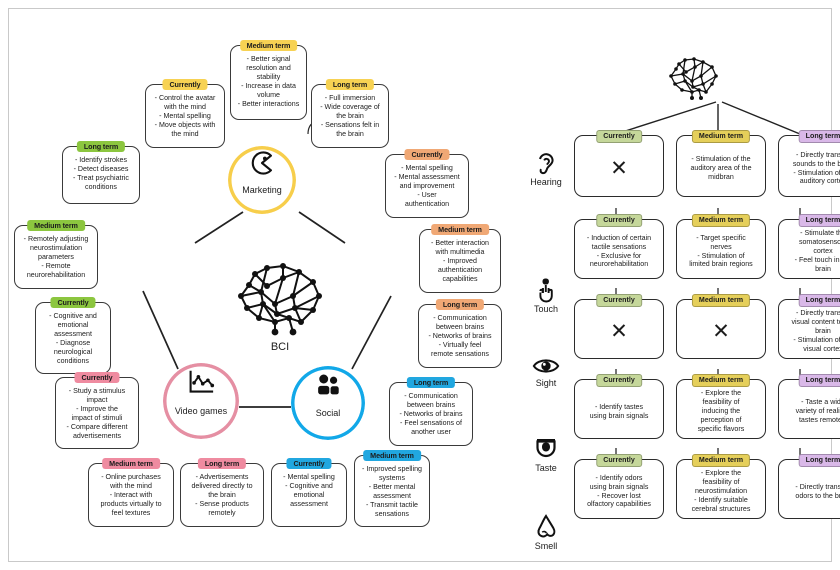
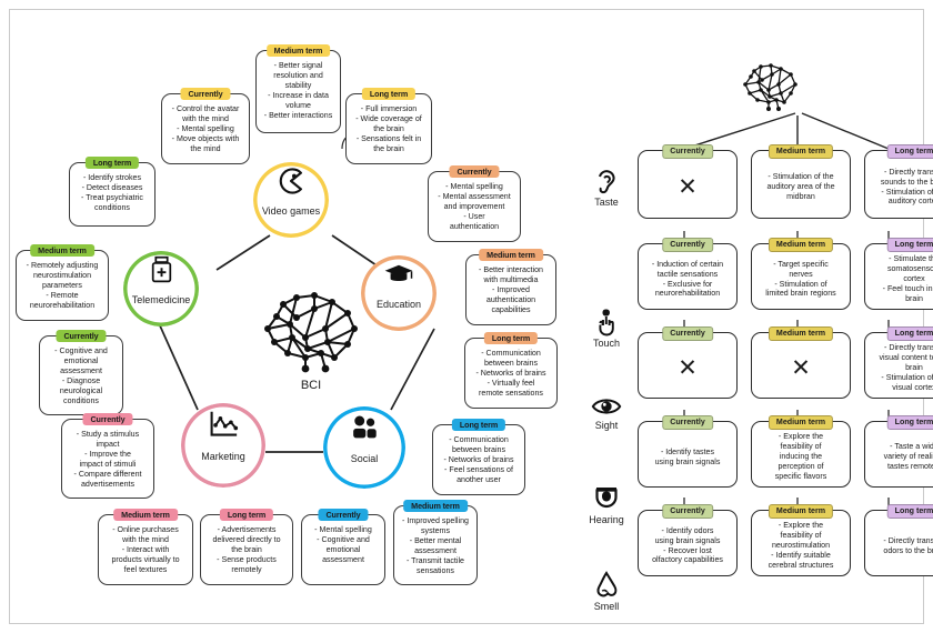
  Currently
  - Control the avatar
  with the mind
  - Mental spelling
  - Move objects with
  the mind
  Medium term
  - Better signal
  resolution and
  stability
  - Increase in data
  volume
  - Better interactions
  Long term
  - Full immersion
  - Wide coverage of
  the brain
  - Sensations felt in
  the brain
  Long term
  - Identify strokes
  - Detect diseases
  - Treat psychiatric
  conditions
  Medium term
  - Remotely adjusting
  neurostimulation
  - Remote
  neurorehabilitation
  Currently
  - Cognitive and
  emotional
  assessment
  - Diagnose
  neurological
  conditions
  Currently
  - Mental spelling
  - Mental assessment
  and improvement
  - User
  authentication
  Medium term
  - Better interaction
  with multimedia
  - Improved
  authentication
  capabilities
  Long term
  - Communication
  between brains
  - Networks of brains
  - Virtually feel
  remote sensations
  Currently
  - Study a stimulus
  impact
  - Improve the
  impact of stimuli
  - Compare different
  advertisements
  Medium term
  - Online purchases
  with the mind
  - Interact with
  products virtually to
  Long term
  - Advertisements
  delivered directly to
  the brain
  - Sense products
  Currently
  - Mental spelling
  - Cognitive and
  emotional
  assessment
  Medium term
  - Improved spelling
  systems
  - Better mental
  assessment
  - Transmit tactile
  sensations
  Long term
  - Communication
  between brains
  - Networks of brains
  - Feel sensations of
  another user
- Marketing
+ Video games
+ Telemedicine
+ Education
- Video games
+ Marketing
  Social
  BCI
- Hearing
+ Taste
  Touch
  Sight
- Taste
+ Hearing
  Smell
  Currently
  ✕
  Medium term
  - Stimulation of the
  auditory area of the
  midbran
  Long term
  - Directly tran
  sounds to the b
  - Stimulation o
  auditory cort
  Currently
  - Induction of certain
  tactile sensations
  - Exclusive for
  neurorehabilitation
  Medium term
  - Target specific
  nerves
  - Stimulation of
  limited brain regions
  Long term
  - Stimulate t
  somatosenso
  cortex
  brain
  Currently
  ✕
  Medium term
  ✕
  Long term
  - Directly tran
  visual content t
  brain
  - Stimulation o
  visual corte
  Currently
  - Identify tastes
  using brain signals
  Medium term
  - Explore the
  feasibility of
  inducing the
  perception of
  specific flavors
  Long term
  - Taste a wid
  variety of reali
  tastes remot
  Currently
  - Identify odors
  using brain signals
  - Recover lost
  olfactory capabilities
  Medium term
  - Explore the
  feasibility of
  neurostimulation
  - Identify suitable
  Long term
  - Directly trans
  odors to the b
